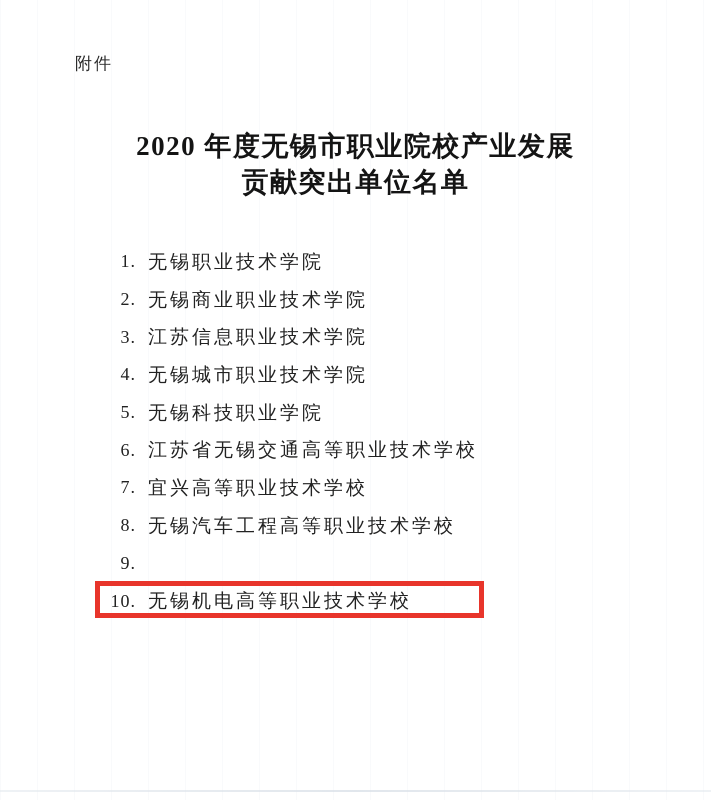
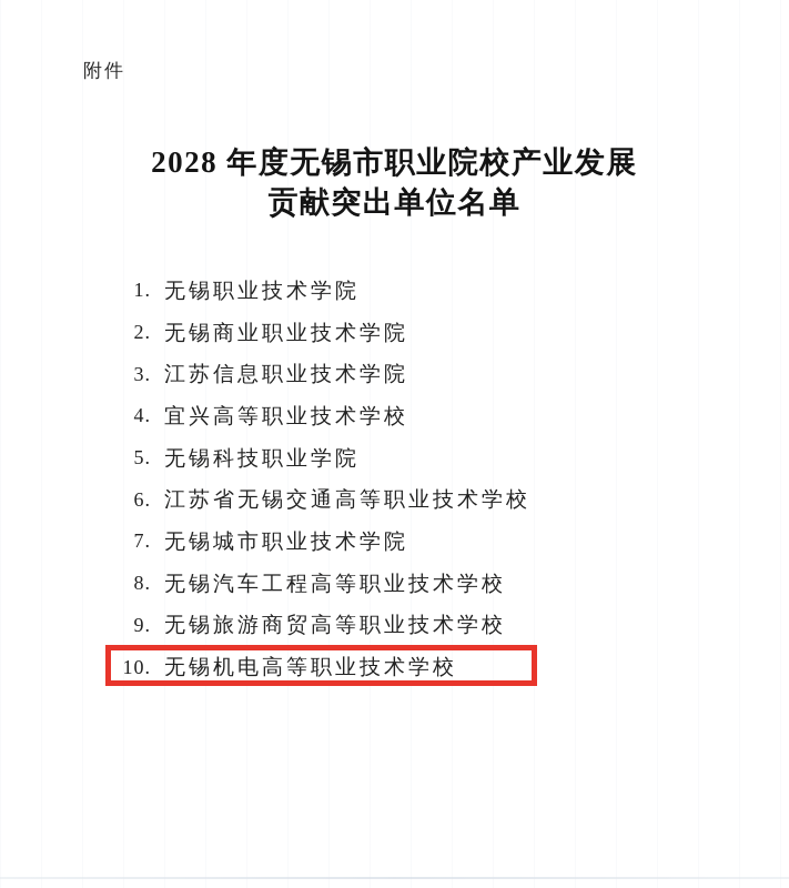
  附件
- 2020 年度无锡市职业院校产业发展
+ 2028 年度无锡市职业院校产业发展
  贡献突出单位名单
  1.
  无锡职业技术学院
  2.
  无锡商业职业技术学院
  3.
  江苏信息职业技术学院
  4.
- 无锡城市职业技术学院
+ 宜兴高等职业技术学校
  5.
  无锡科技职业学院
  6.
  江苏省无锡交通高等职业技术学校
  7.
- 宜兴高等职业技术学校
+ 无锡城市职业技术学院
  8.
  无锡汽车工程高等职业技术学校
  9.
+ 无锡旅游商贸高等职业技术学校
  10.
  无锡机电高等职业技术学校
